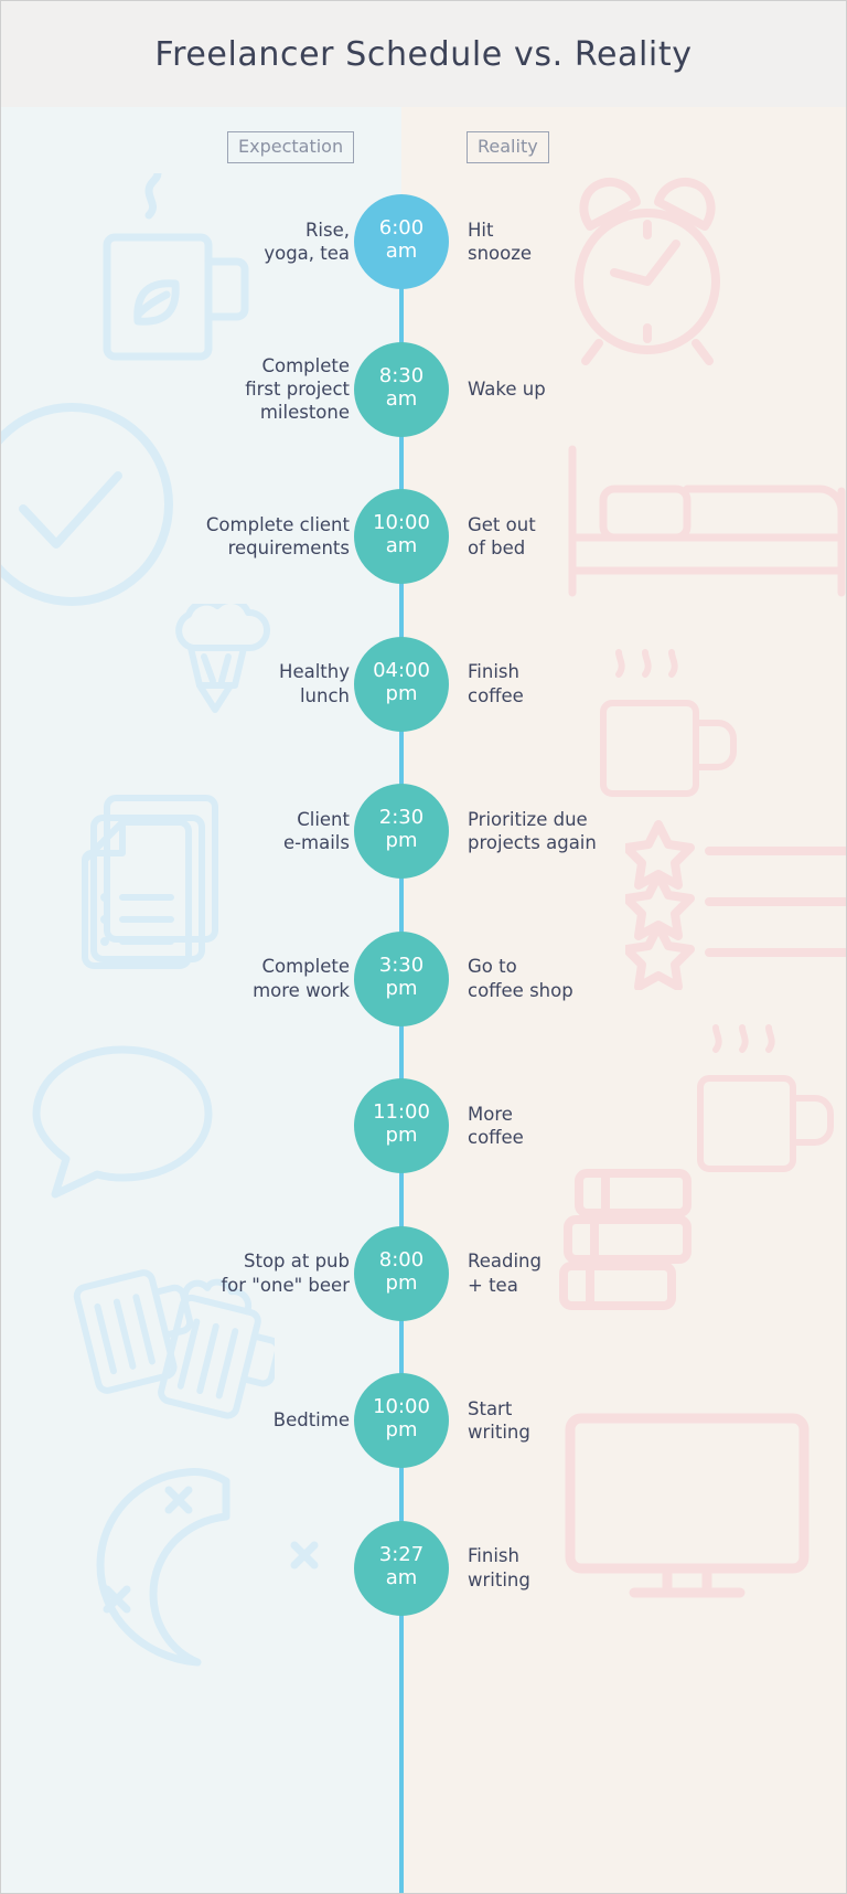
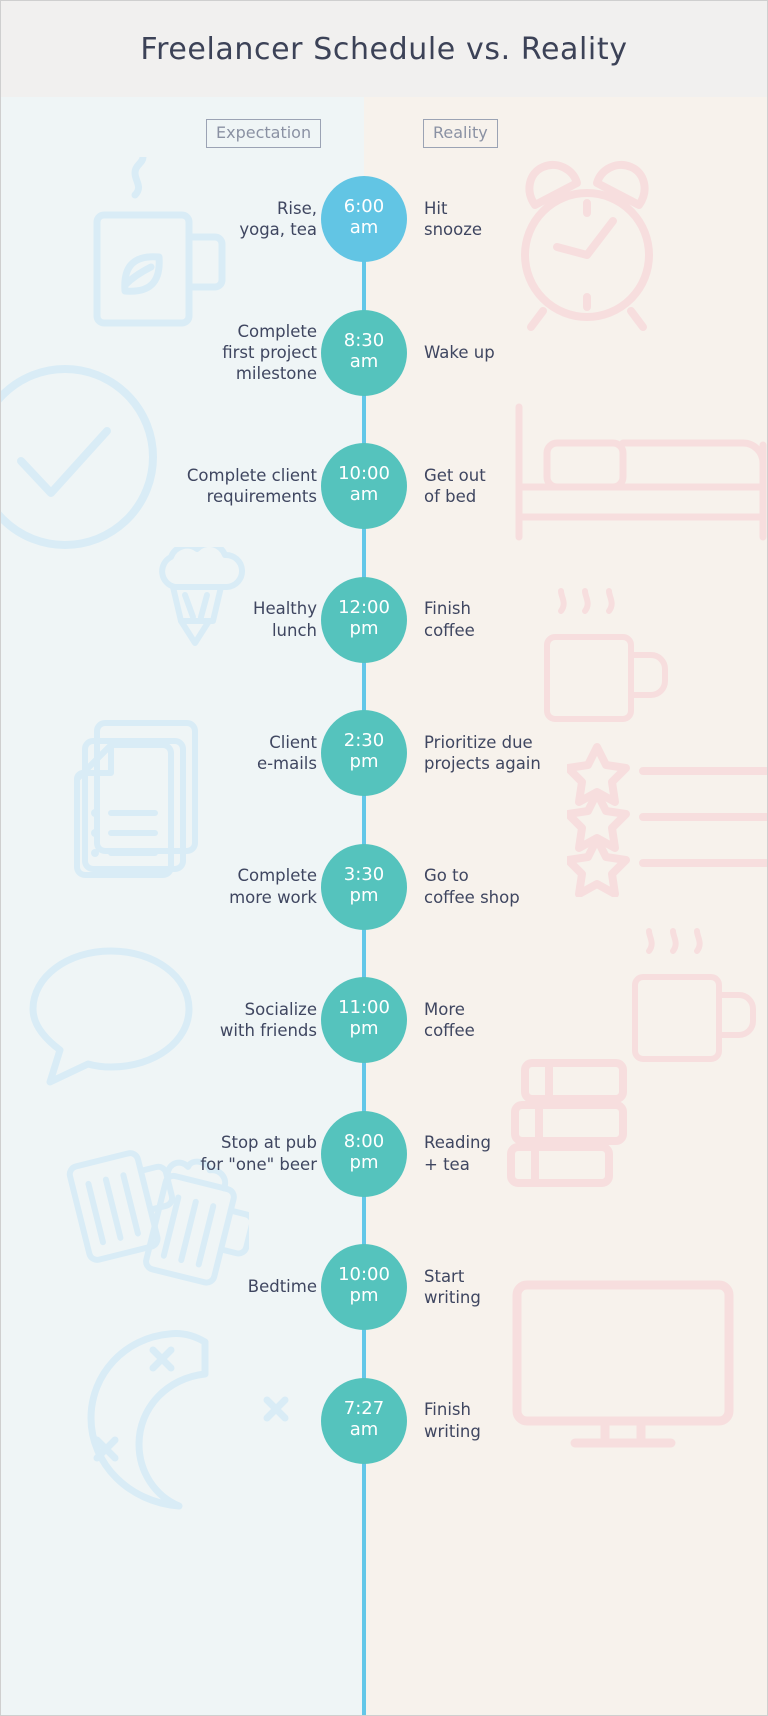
  Freelancer Schedule vs. Reality
  Expectation
  Reality
  Rise,
  yoga, tea
  6:00
  am
  Hit
  snooze
  Complete
  first project
  milestone
  8:30
  am
  Wake up
  Complete client
  requirements
  10:00
  am
  Get out
  of bed
  Healthy
  lunch
- 04:00
+ 12:00
  pm
  Finish
  coffee
  Client
  e-mails
  2:30
  pm
  Prioritize due
  projects again
  Complete
  more work
  3:30
  pm
  Go to
  coffee shop
+ Socialize
+ with friends
  11:00
  pm
  More
  coffee
  Stop at pub
  for "one" beer
  8:00
  pm
  Reading
  + tea
  Bedtime
  10:00
  pm
  Start
  writing
- 3:27
+ 7:27
  am
  Finish
  writing
